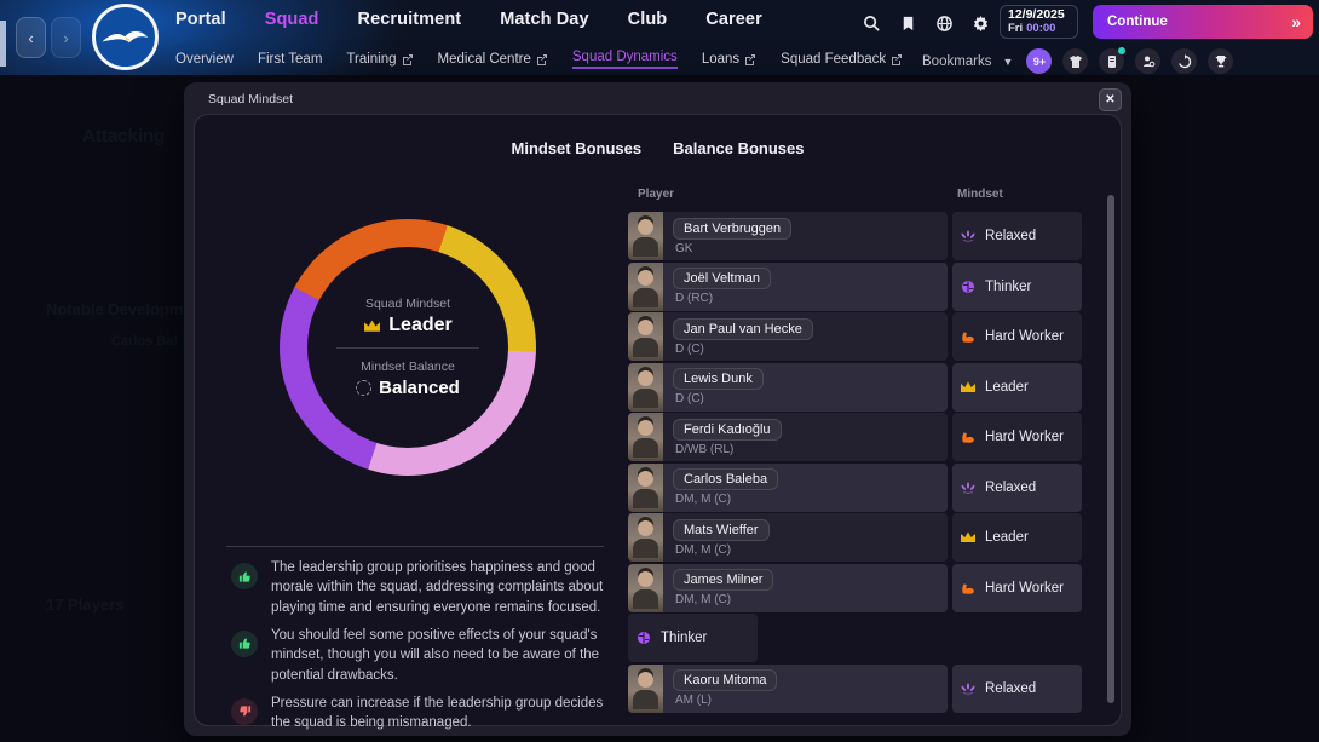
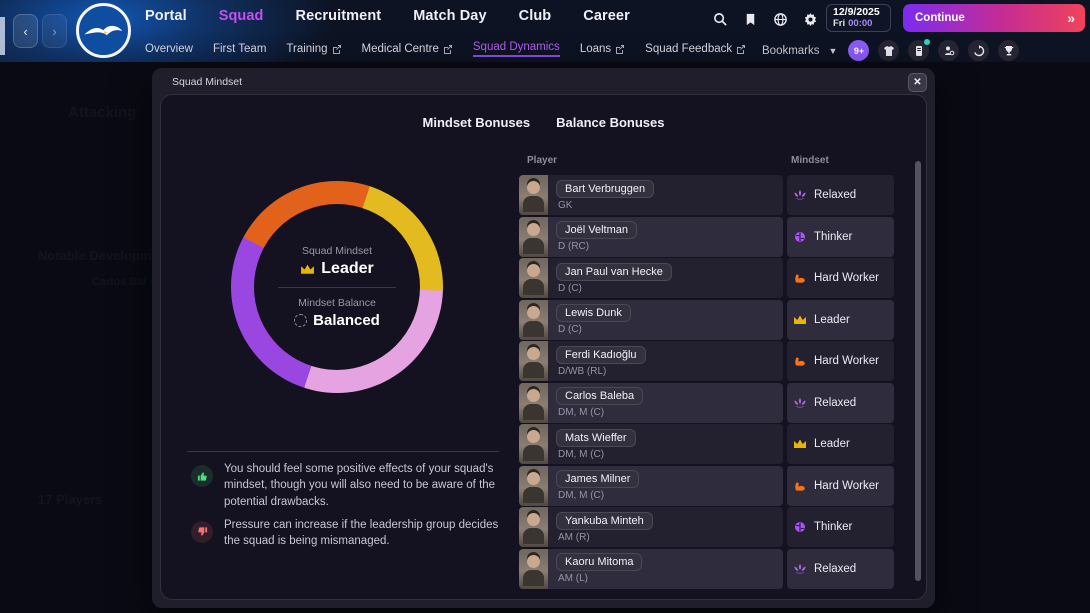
  ‹
  ›
  Portal
  Squad
  Recruitment
  Match Day
  Club
  Career
  12/9/2025
  Fri 00:00
  Continue
  »
  Overview
  First Team
  Training
  Medical Centre
  Squad Dynamics
  Loans
  Squad Feedback
  Bookmarks
  ▼
  9+
  Squad Mindset
  ✕
  Mindset Bonuses
  Balance Bonuses
  Squad Mindset
  Leader
  Mindset Balance
  Balanced
- The leadership group prioritises happiness and good morale within the squad, addressing complaints about playing time and ensuring everyone remains focused.
  You should feel some positive effects of your squad's mindset, though you will also need to be aware of the potential drawbacks.
  Pressure can increase if the leadership group decides the squad is being mismanaged.
  Player
  Mindset
  Bart Verbruggen
  GK
  Relaxed
  Joël Veltman
  D (RC)
  Thinker
  Jan Paul van Hecke
  D (C)
  Hard Worker
  Lewis Dunk
  D (C)
  Leader
  Ferdi Kadıoğlu
  D/WB (RL)
  Hard Worker
  Carlos Baleba
  DM, M (C)
  Relaxed
  Mats Wieffer
  DM, M (C)
  Leader
  James Milner
  DM, M (C)
  Hard Worker
+ Yankuba Minteh
+ AM (R)
  Thinker
  Kaoru Mitoma
  AM (L)
  Relaxed
